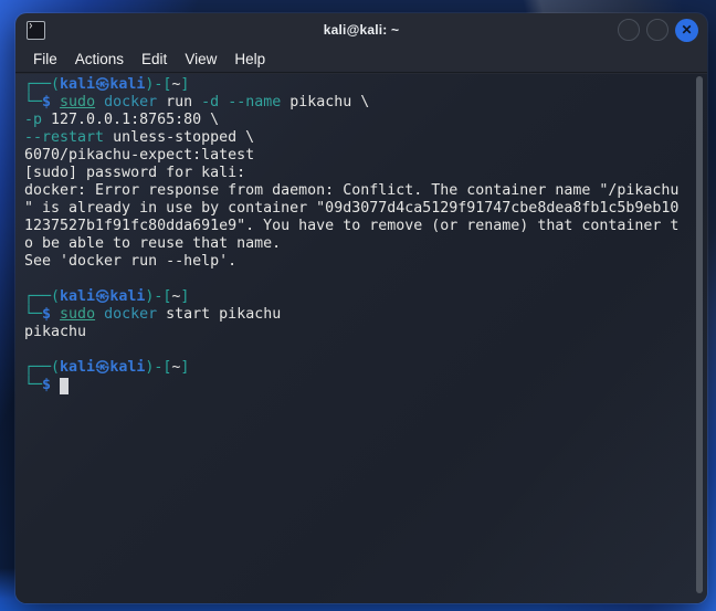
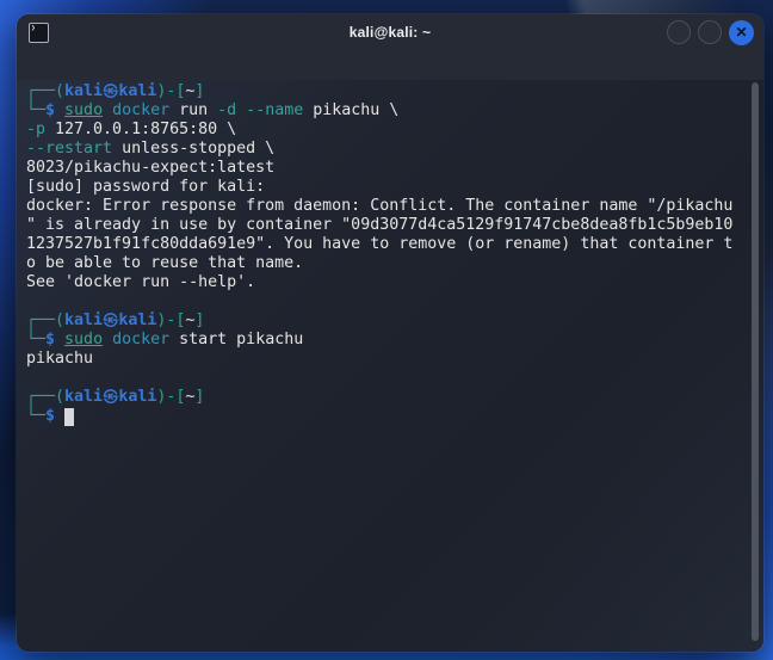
  kali@kali: ~
  ✕
- File
- Actions
- Edit
- View
- Help
  ┌──(kali㉿kali)-[~]
  └─$ sudo docker run -d --name pikachu \
  -p 127.0.0.1:8765:80 \
  --restart unless-stopped \
- 6070/pikachu-expect:latest
+ 8023/pikachu-expect:latest
  [sudo] password for kali:
  docker: Error response from daemon: Conflict. The container name "/pikachu
  " is already in use by container "09d3077d4ca5129f91747cbe8dea8fb1c5b9eb10
  1237527b1f91fc80dda691e9". You have to remove (or rename) that container t
  o be able to reuse that name.
  See 'docker run --help'.
  ┌──(kali㉿kali)-[~]
  └─$ sudo docker start pikachu
  pikachu
  ┌──(kali㉿kali)-[~]
  └─$
